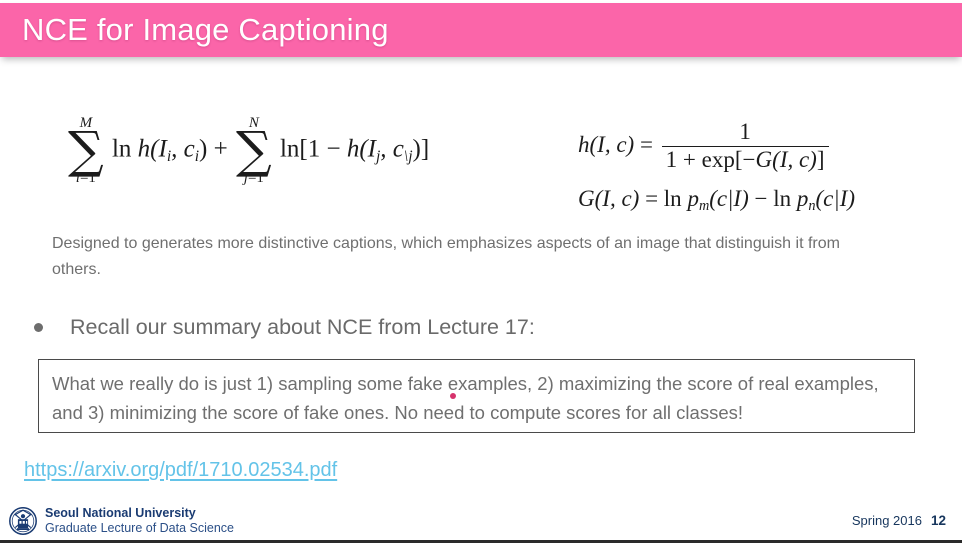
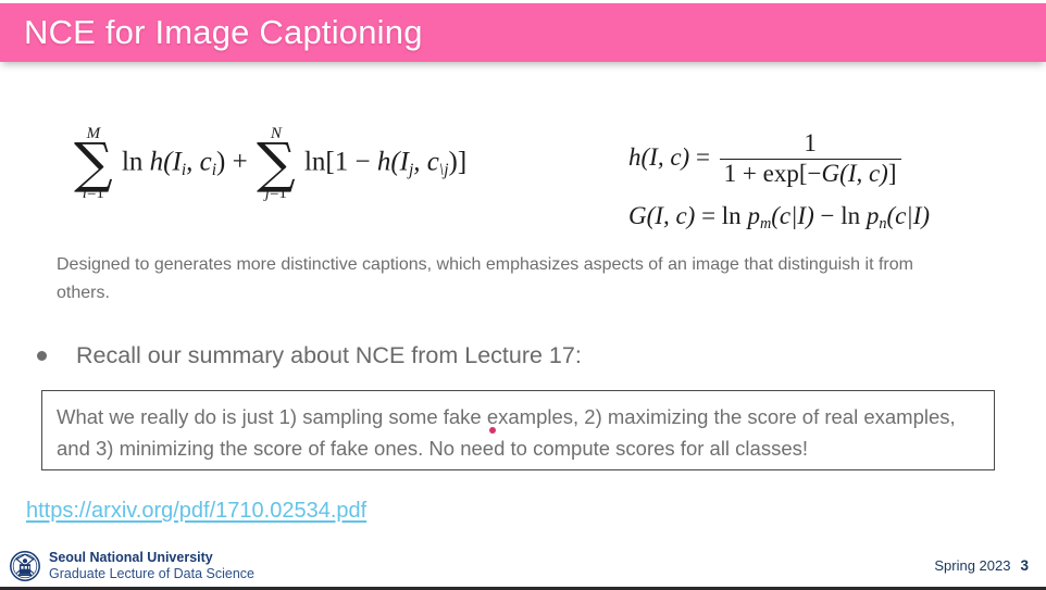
  NCE for Image Captioning
  M
  ∑
  i=1
  ln h(Ii, ci) +
  N
  ∑
  j=1
  ln[1 − h(Ij, c\j)]
  h(I, c) =
  1
  1 + exp[−G(I, c)]
  G(I, c) = ln pm(c|I) − ln pn(c|I)
  Designed to generates more distinctive captions, which emphasizes aspects of an image that distinguish it from others.
  Recall our summary about NCE from Lecture 17:
  What we really do is just 1) sampling some fake examples, 2) maximizing the score of real examples, and 3) minimizing the score of fake ones. No need to compute scores for all classes!
  https://arxiv.org/pdf/1710.02534.pdf
  Seoul National University
  Graduate Lecture of Data Science
- Spring 2016
+ Spring 2023
- 12
+ 3
